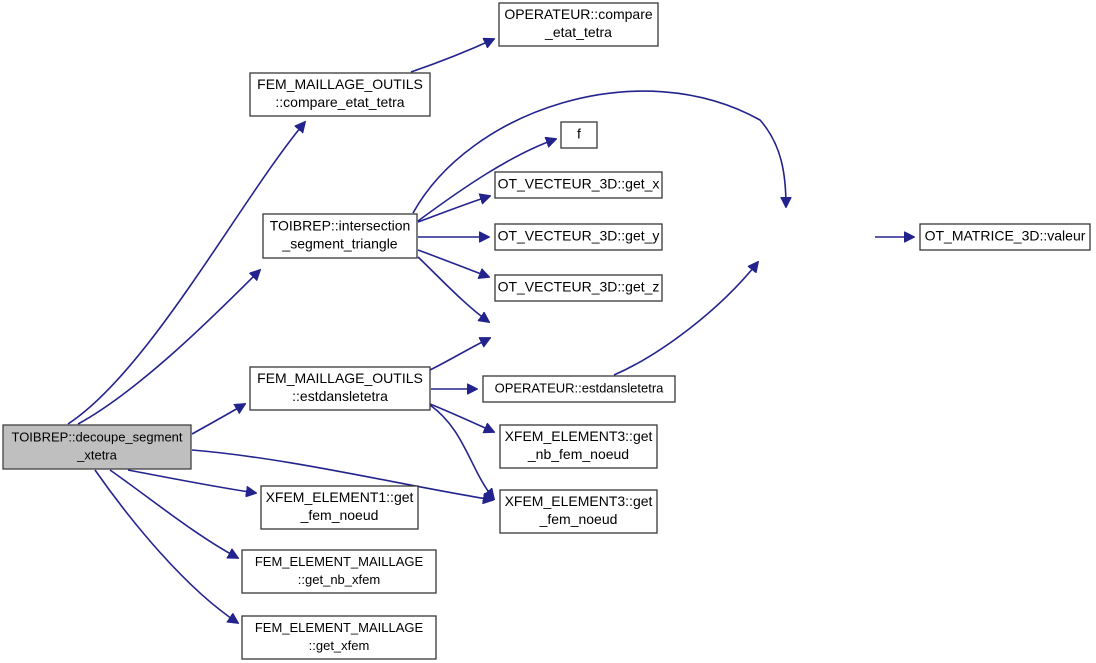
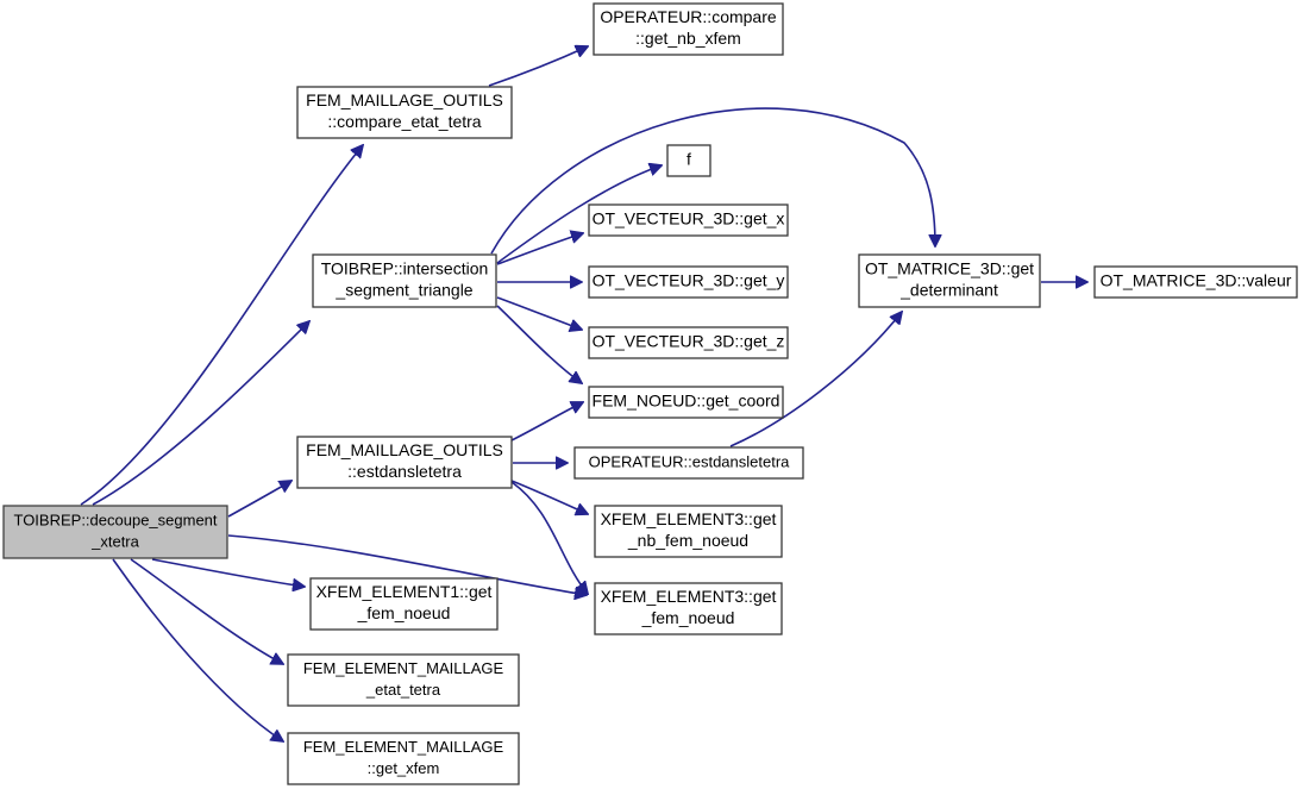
  TOIBREP::decoupe_segment
  _xtetra
  FEM_MAILLAGE_OUTILS
  ::compare_etat_tetra
  OPERATEUR::compare
- _etat_tetra
+ ::get_nb_xfem
  TOIBREP::intersection
  _segment_triangle
  f
  OT_VECTEUR_3D::get_x
  OT_VECTEUR_3D::get_y
  OT_VECTEUR_3D::get_z
+ FEM_NOEUD::get_coord
  FEM_MAILLAGE_OUTILS
  ::estdansletetra
  OPERATEUR::estdansletetra
  XFEM_ELEMENT3::get
  _nb_fem_noeud
  XFEM_ELEMENT3::get
  _fem_noeud
  XFEM_ELEMENT1::get
  _fem_noeud
  FEM_ELEMENT_MAILLAGE
- ::get_nb_xfem
+ _etat_tetra
  FEM_ELEMENT_MAILLAGE
  ::get_xfem
+ OT_MATRICE_3D::get
+ _determinant
  OT_MATRICE_3D::valeur
